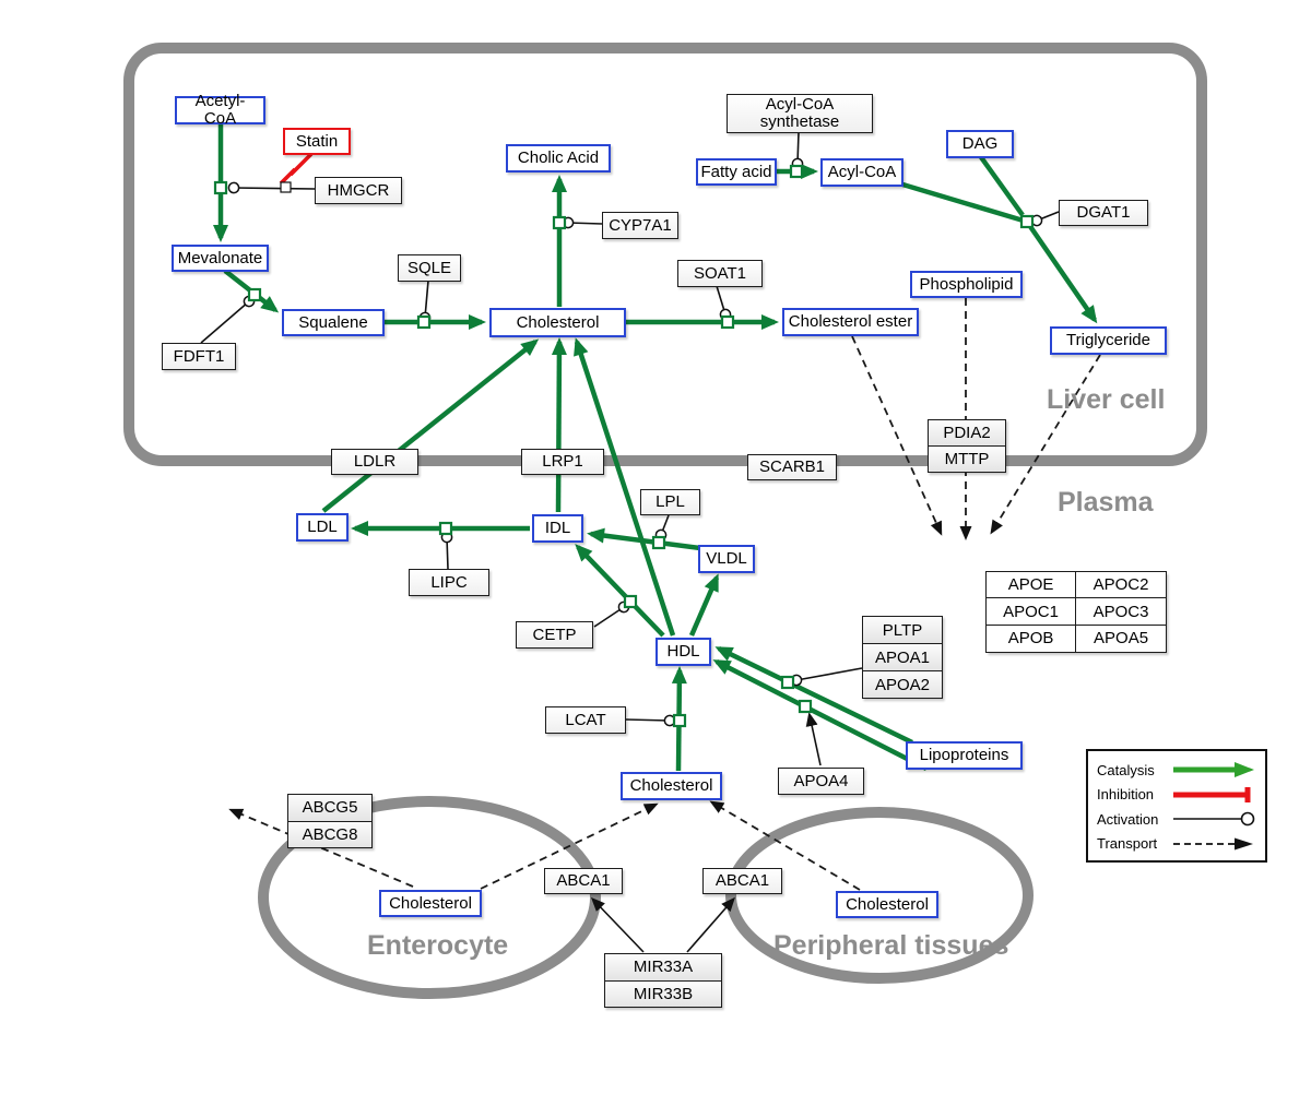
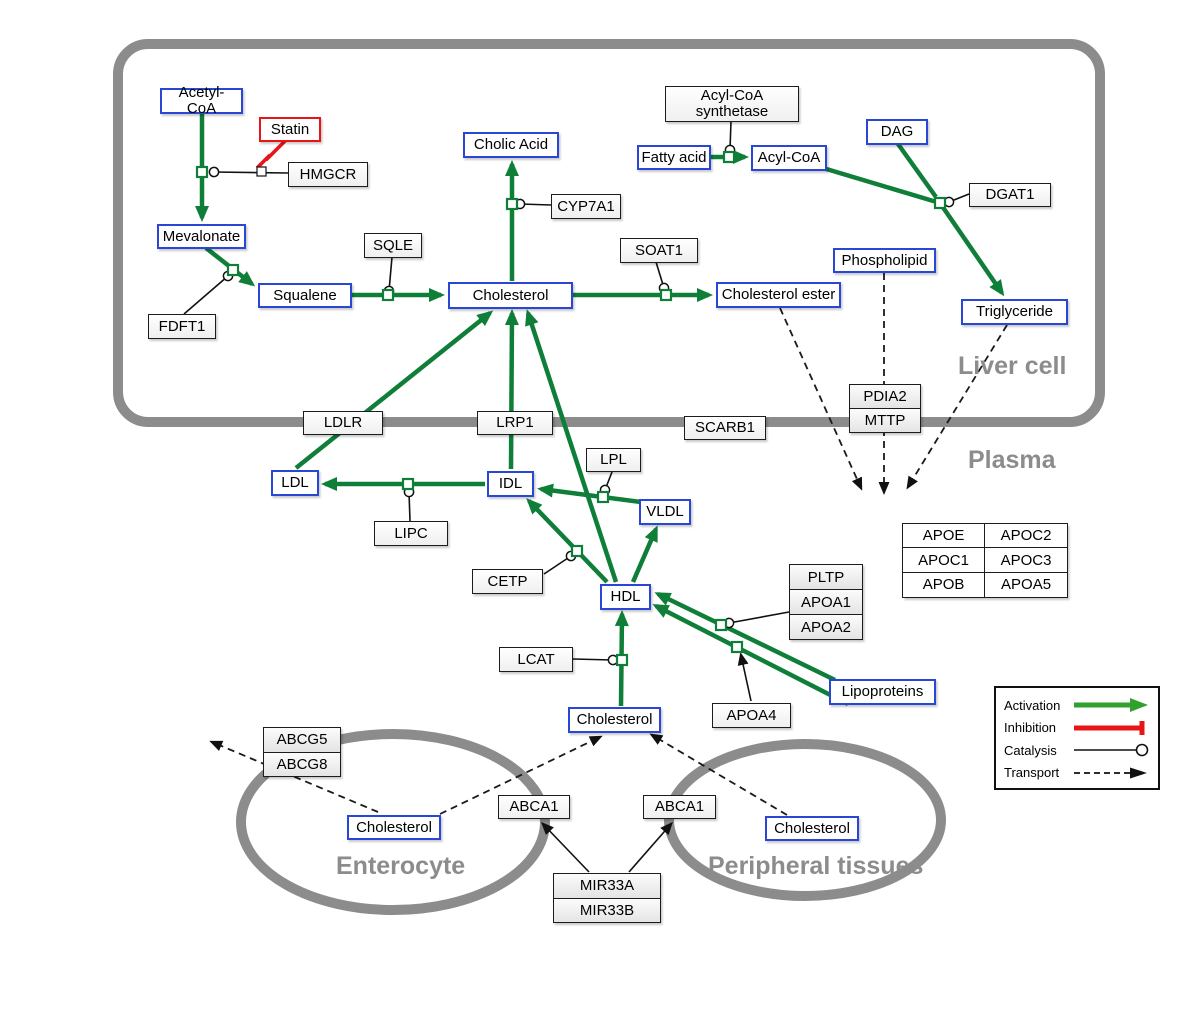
  Liver cell
  Plasma
  Enterocyte
  Peripheral tissues
  Acetyl-CoA
  Statin
  HMGCR
  Mevalonate
  FDFT1
  Squalene
  SQLE
  Cholic Acid
  CYP7A1
  Cholesterol
  SOAT1
  Cholesterol ester
  Acyl-CoA synthetase
  Fatty acid
  Acyl-CoA
  DAG
  DGAT1
  Phospholipid
  Triglyceride
  LDLR
  LRP1
  SCARB1
  PDIA2
  MTTP
  LDL
  IDL
  LIPC
  LPL
  VLDL
  CETP
  HDL
  LCAT
  PLTP
  APOA1
  APOA2
  APOA4
  Lipoproteins
  Cholesterol
  APOE
  APOC2
  APOC1
  APOC3
  APOB
  APOA5
  ABCG5
  ABCG8
  Cholesterol
  ABCA1
  ABCA1
  Cholesterol
  MIR33A
  MIR33B
- Catalysis
+ Activation
  Inhibition
- Activation
+ Catalysis
  Transport
